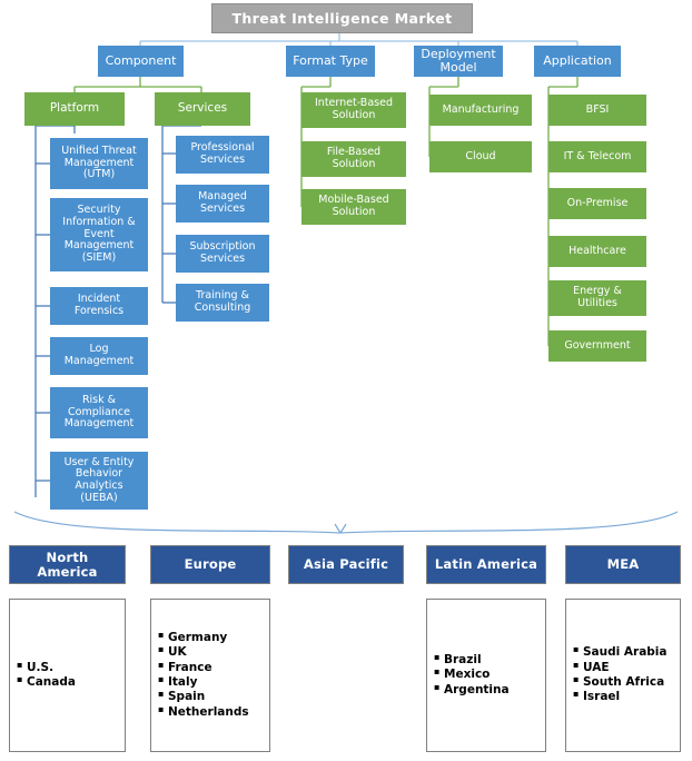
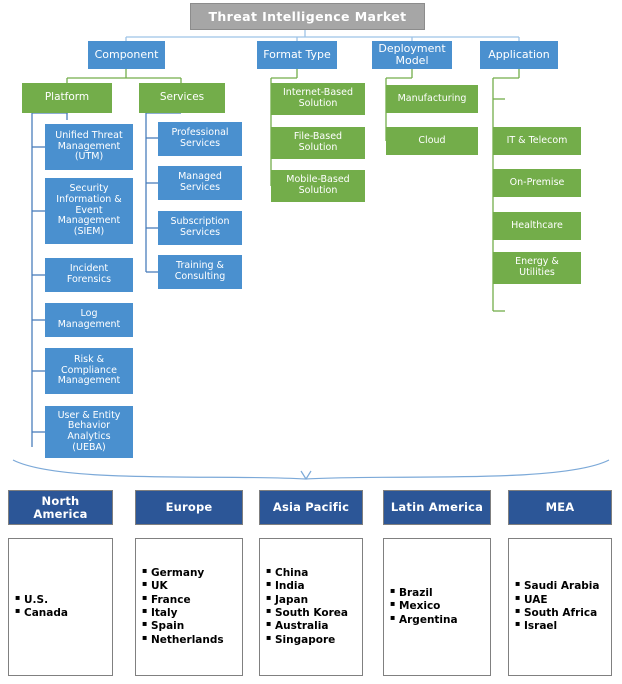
  Threat Intelligence Market
  Component
  Format Type
  Deployment
  Model
  Application
  Platform
  Services
  Unified Threat
  Management
  (UTM)
  Security
  Information &
  Event
  Management
  (SIEM)
  Incident
  Forensics
  Log
  Management
  Risk &
  Compliance
  Management
  User & Entity
  Behavior
  Analytics
  (UEBA)
  Professional
  Services
  Managed
  Services
  Subscription
  Services
  Training &
  Consulting
  Internet-Based
  Solution
  File-Based
  Solution
  Mobile-Based
  Solution
  Manufacturing
  Cloud
- BFSI
  IT & Telecom
  On-Premise
  Healthcare
  Energy &
  Utilities
- Government
  North
  America
  Europe
  Asia Pacific
  Latin America
  MEA
  U.S.
  Canada
  Germany
  UK
  France
  Italy
  Spain
  Netherlands
+ China
+ India
+ Japan
+ South Korea
+ Australia
+ Singapore
  Brazil
  Mexico
  Argentina
  Saudi Arabia
  UAE
  South Africa
  Israel
